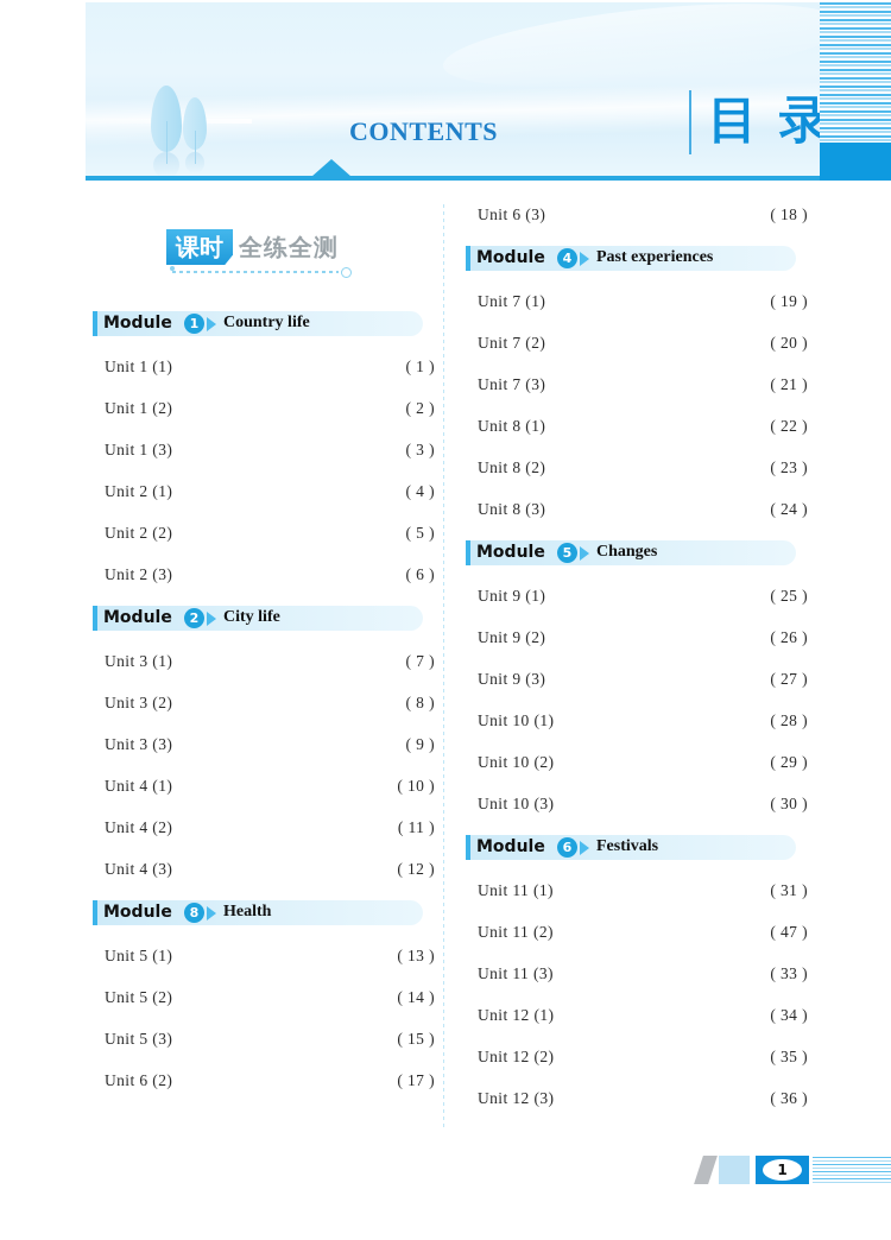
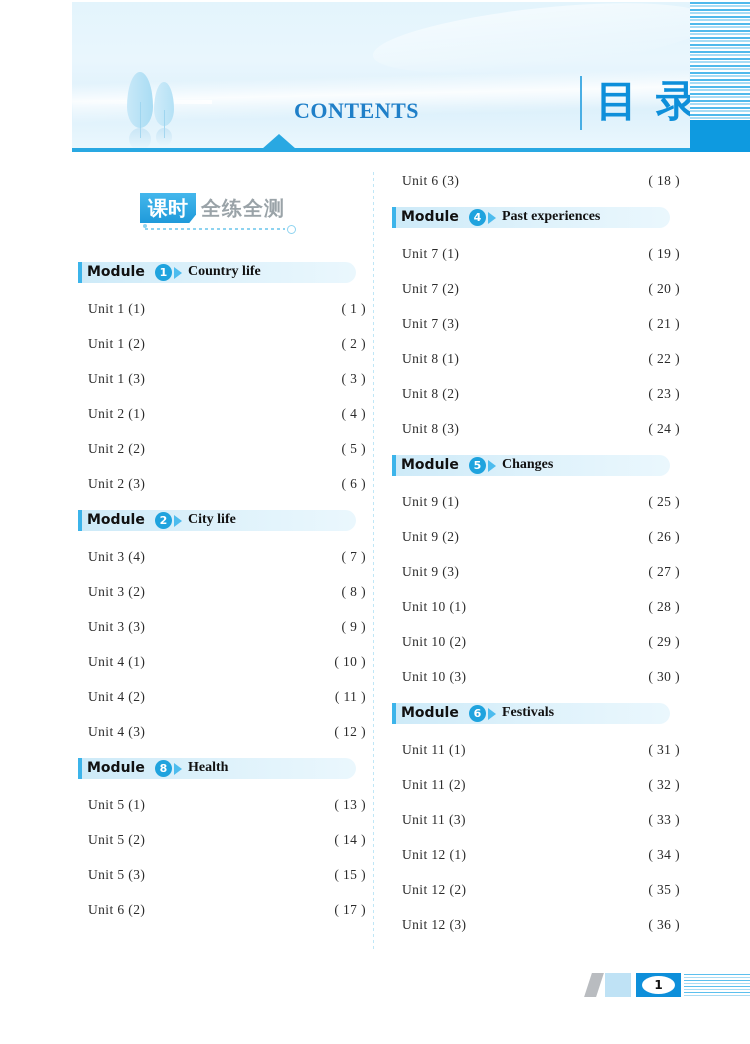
  CONTENTS
  目录
  课时
  全练全测
  Module
  1
  Country life
  Unit 1 (1)
  ( 1 )
  Unit 1 (2)
  ( 2 )
  Unit 1 (3)
  ( 3 )
  Unit 2 (1)
  ( 4 )
  Unit 2 (2)
  ( 5 )
  Unit 2 (3)
  ( 6 )
  Module
  2
  City life
- Unit 3 (1)
+ Unit 3 (4)
  ( 7 )
  Unit 3 (2)
  ( 8 )
  Unit 3 (3)
  ( 9 )
  Unit 4 (1)
  ( 10 )
  Unit 4 (2)
  ( 11 )
  Unit 4 (3)
  ( 12 )
  Module
  8
  Health
  Unit 5 (1)
  ( 13 )
  Unit 5 (2)
  ( 14 )
  Unit 5 (3)
  ( 15 )
  Unit 6 (2)
  ( 17 )
  Unit 6 (3)
  ( 18 )
  Module
  4
  Past experiences
  Unit 7 (1)
  ( 19 )
  Unit 7 (2)
  ( 20 )
  Unit 7 (3)
  ( 21 )
  Unit 8 (1)
  ( 22 )
  Unit 8 (2)
  ( 23 )
  Unit 8 (3)
  ( 24 )
  Module
  5
  Changes
  Unit 9 (1)
  ( 25 )
  Unit 9 (2)
  ( 26 )
  Unit 9 (3)
  ( 27 )
  Unit 10 (1)
  ( 28 )
  Unit 10 (2)
  ( 29 )
  Unit 10 (3)
  ( 30 )
  Module
  6
  Festivals
  Unit 11 (1)
  ( 31 )
  Unit 11 (2)
- ( 47 )
+ ( 32 )
  Unit 11 (3)
  ( 33 )
  Unit 12 (1)
  ( 34 )
  Unit 12 (2)
  ( 35 )
  Unit 12 (3)
  ( 36 )
  1
